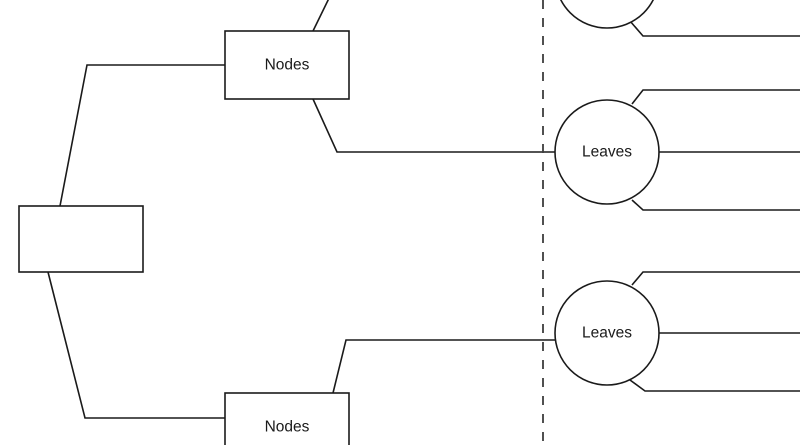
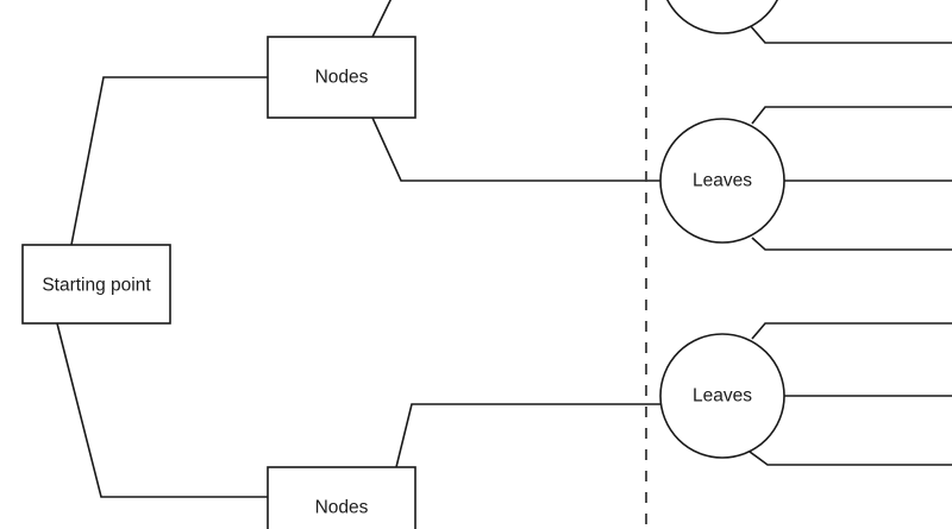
+ Starting point
  Nodes
  Nodes
  Leaves
  Leaves
